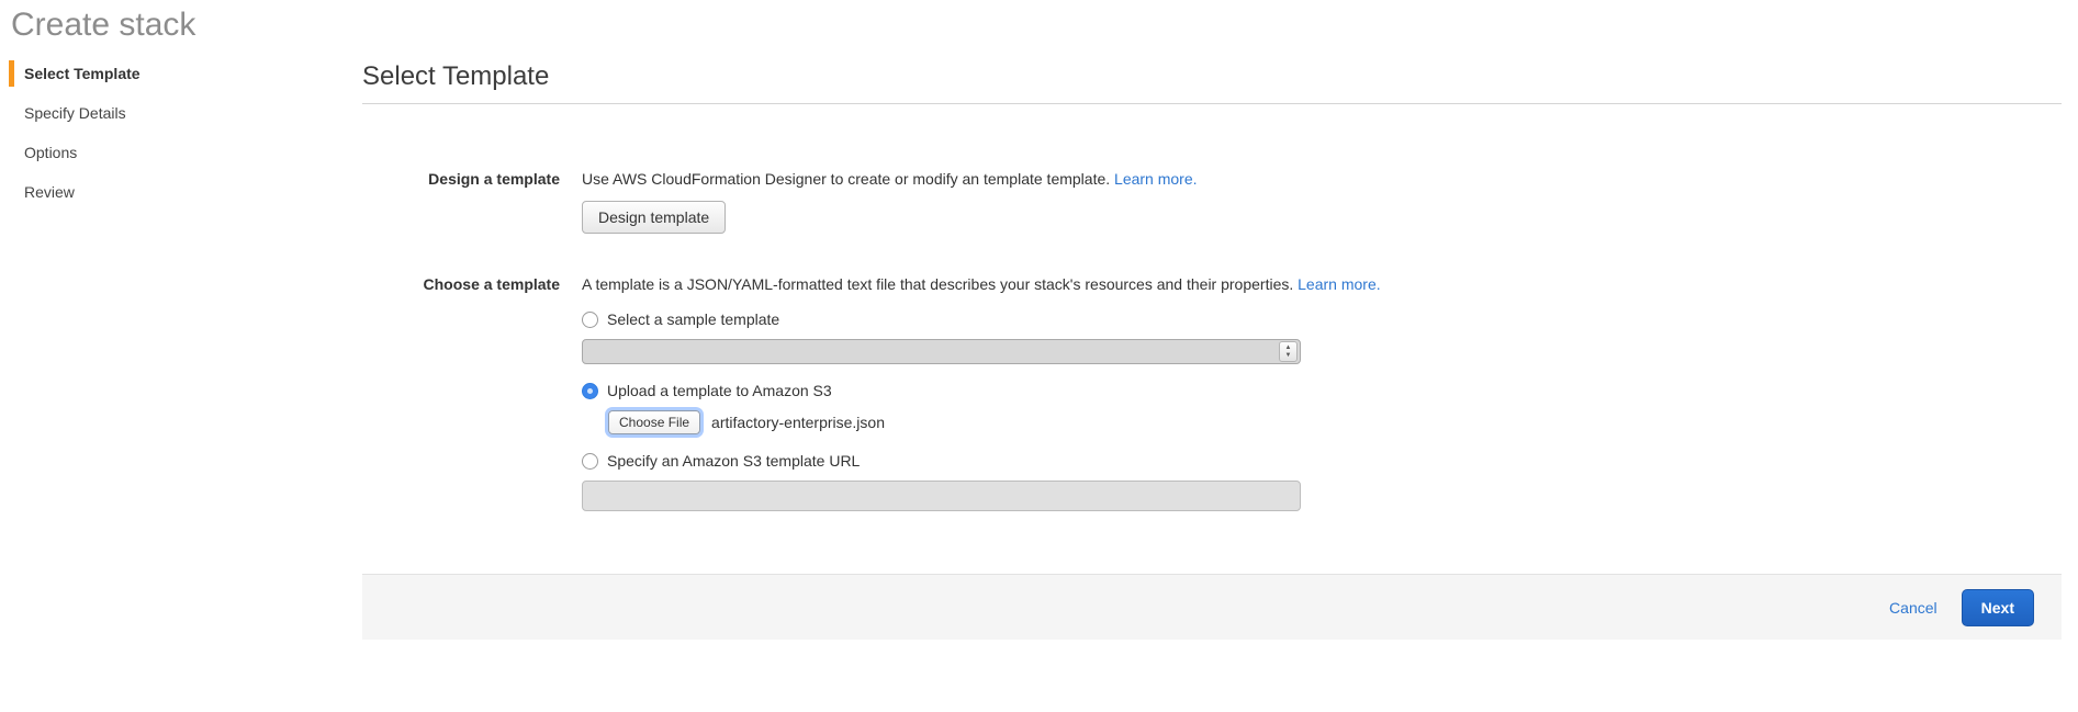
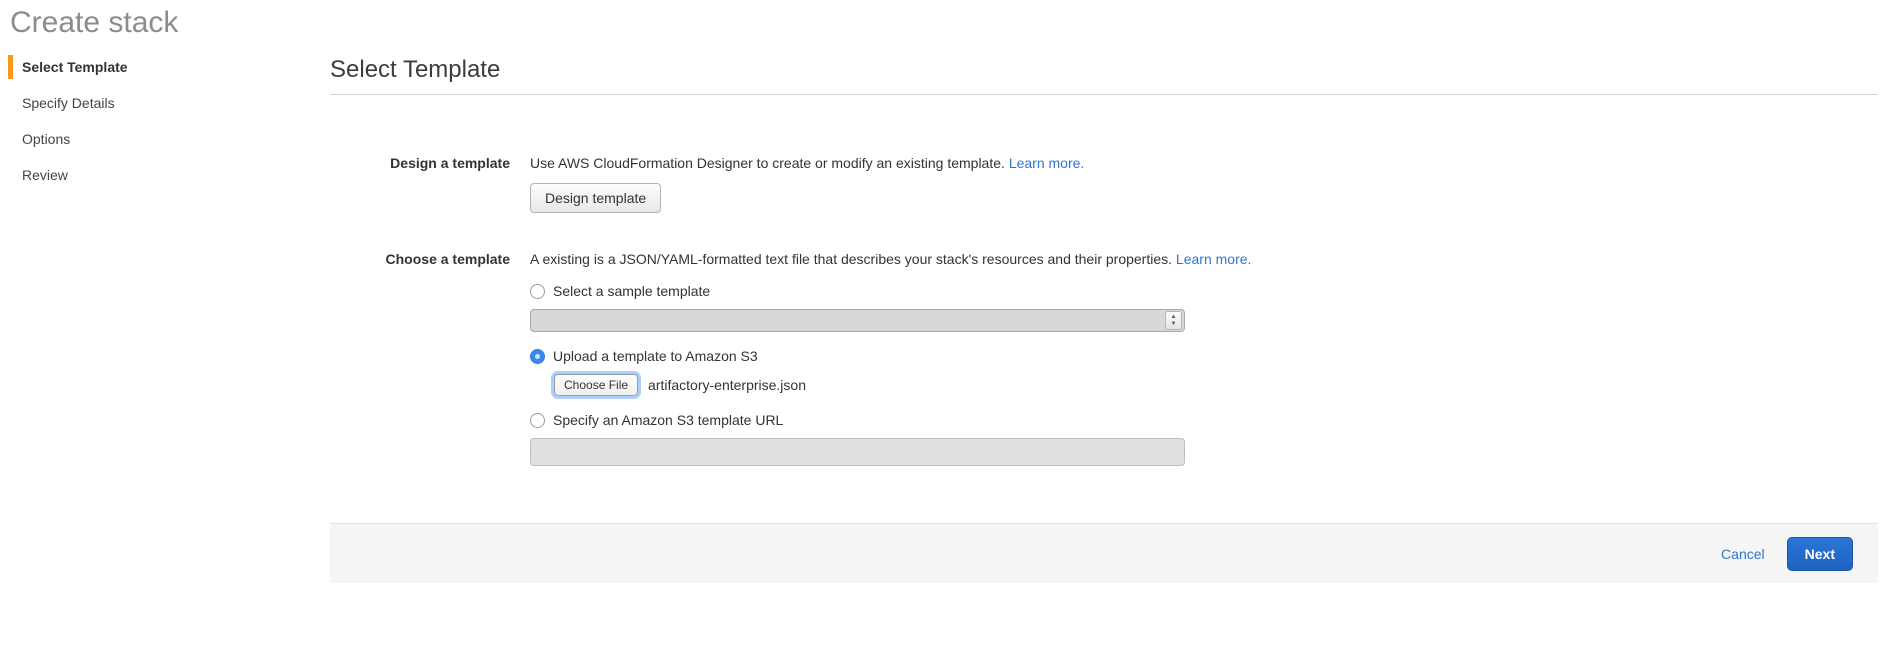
  Create stack
  Select Template
  Specify Details
  Options
  Review
  Select Template
  Design a template
- Use AWS CloudFormation Designer to create or modify an template template. Learn more.
+ Use AWS CloudFormation Designer to create or modify an existing template. Learn more.
  Design template
  Choose a template
- A template is a JSON/YAML-formatted text file that describes your stack's resources and their properties. Learn more.
+ A existing is a JSON/YAML-formatted text file that describes your stack's resources and their properties. Learn more.
  Select a sample template
  Upload a template to Amazon S3
  Choose File
  artifactory-enterprise.json
  Specify an Amazon S3 template URL
  Cancel
  Next
